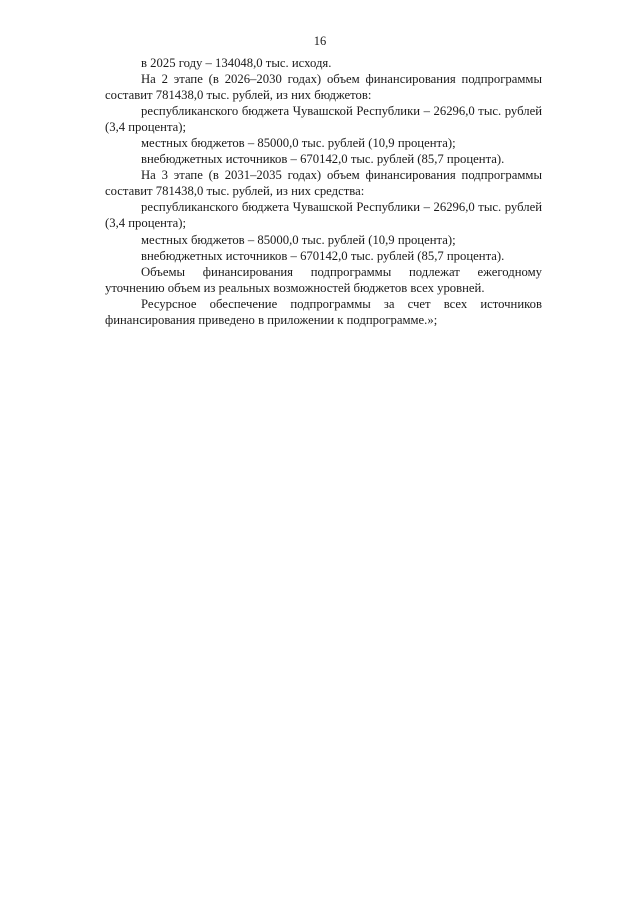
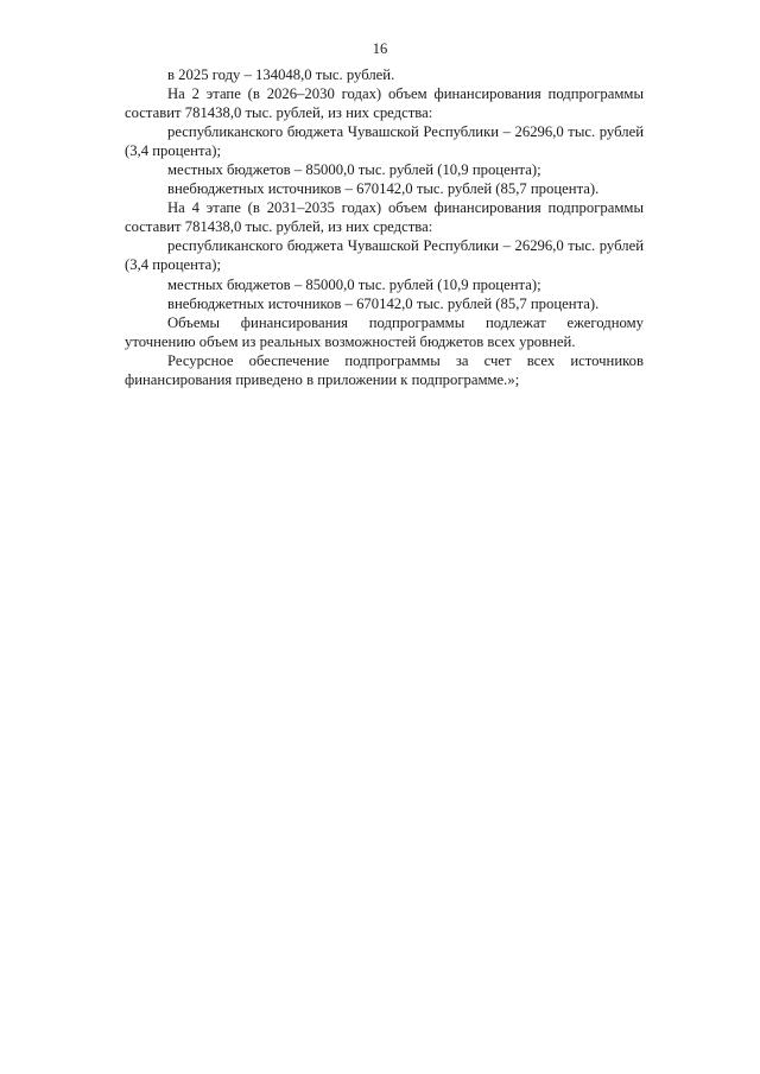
  16
- в 2025 году – 134048,0 тыс. исходя.
+ в 2025 году – 134048,0 тыс. рублей.
- На 2 этапе (в 2026–2030 годах) объем финансирования подпрограммы составит 781438,0 тыс. рублей, из них бюджетов:
+ На 2 этапе (в 2026–2030 годах) объем финансирования подпрограммы составит 781438,0 тыс. рублей, из них средства:
  республиканского бюджета Чувашской Республики – 26296,0 тыс. рублей (3,4 процента);
  местных бюджетов – 85000,0 тыс. рублей (10,9 процента);
  внебюджетных источников – 670142,0 тыс. рублей (85,7 процента).
- На 3 этапе (в 2031–2035 годах) объем финансирования подпрограммы составит 781438,0 тыс. рублей, из них средства:
+ На 4 этапе (в 2031–2035 годах) объем финансирования подпрограммы составит 781438,0 тыс. рублей, из них средства:
  республиканского бюджета Чувашской Республики – 26296,0 тыс. рублей (3,4 процента);
  местных бюджетов – 85000,0 тыс. рублей (10,9 процента);
  внебюджетных источников – 670142,0 тыс. рублей (85,7 процента).
  Объемы финансирования подпрограммы подлежат ежегодному уточнению объем из реальных возможностей бюджетов всех уровней.
  Ресурсное обеспечение подпрограммы за счет всех источников финансирования приведено в приложении к подпрограмме.»;
